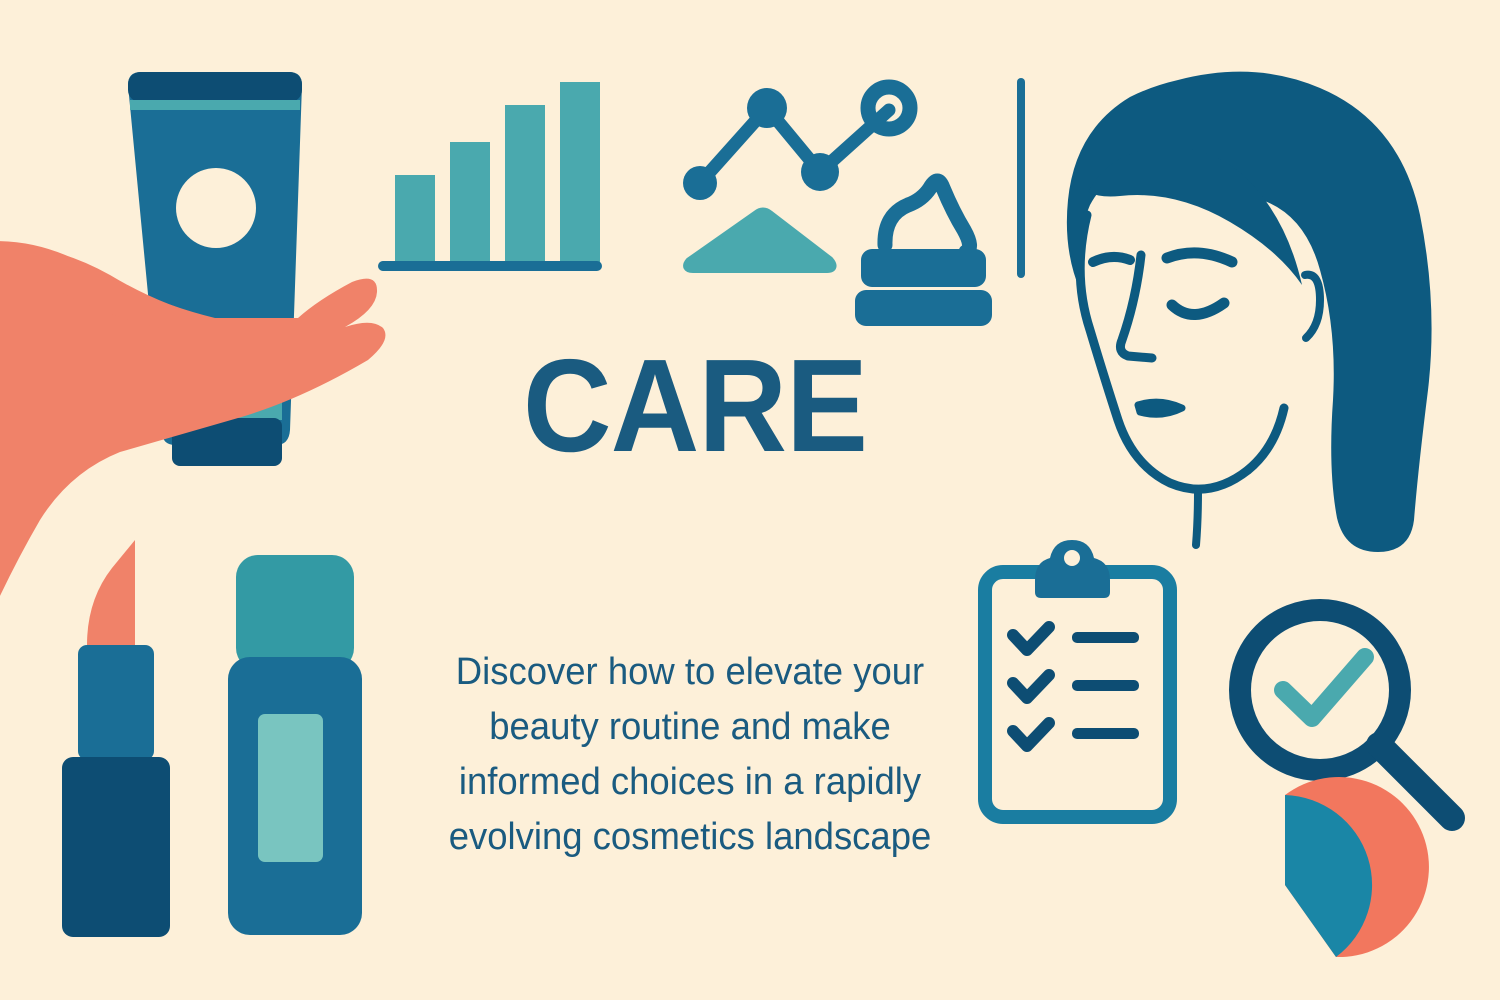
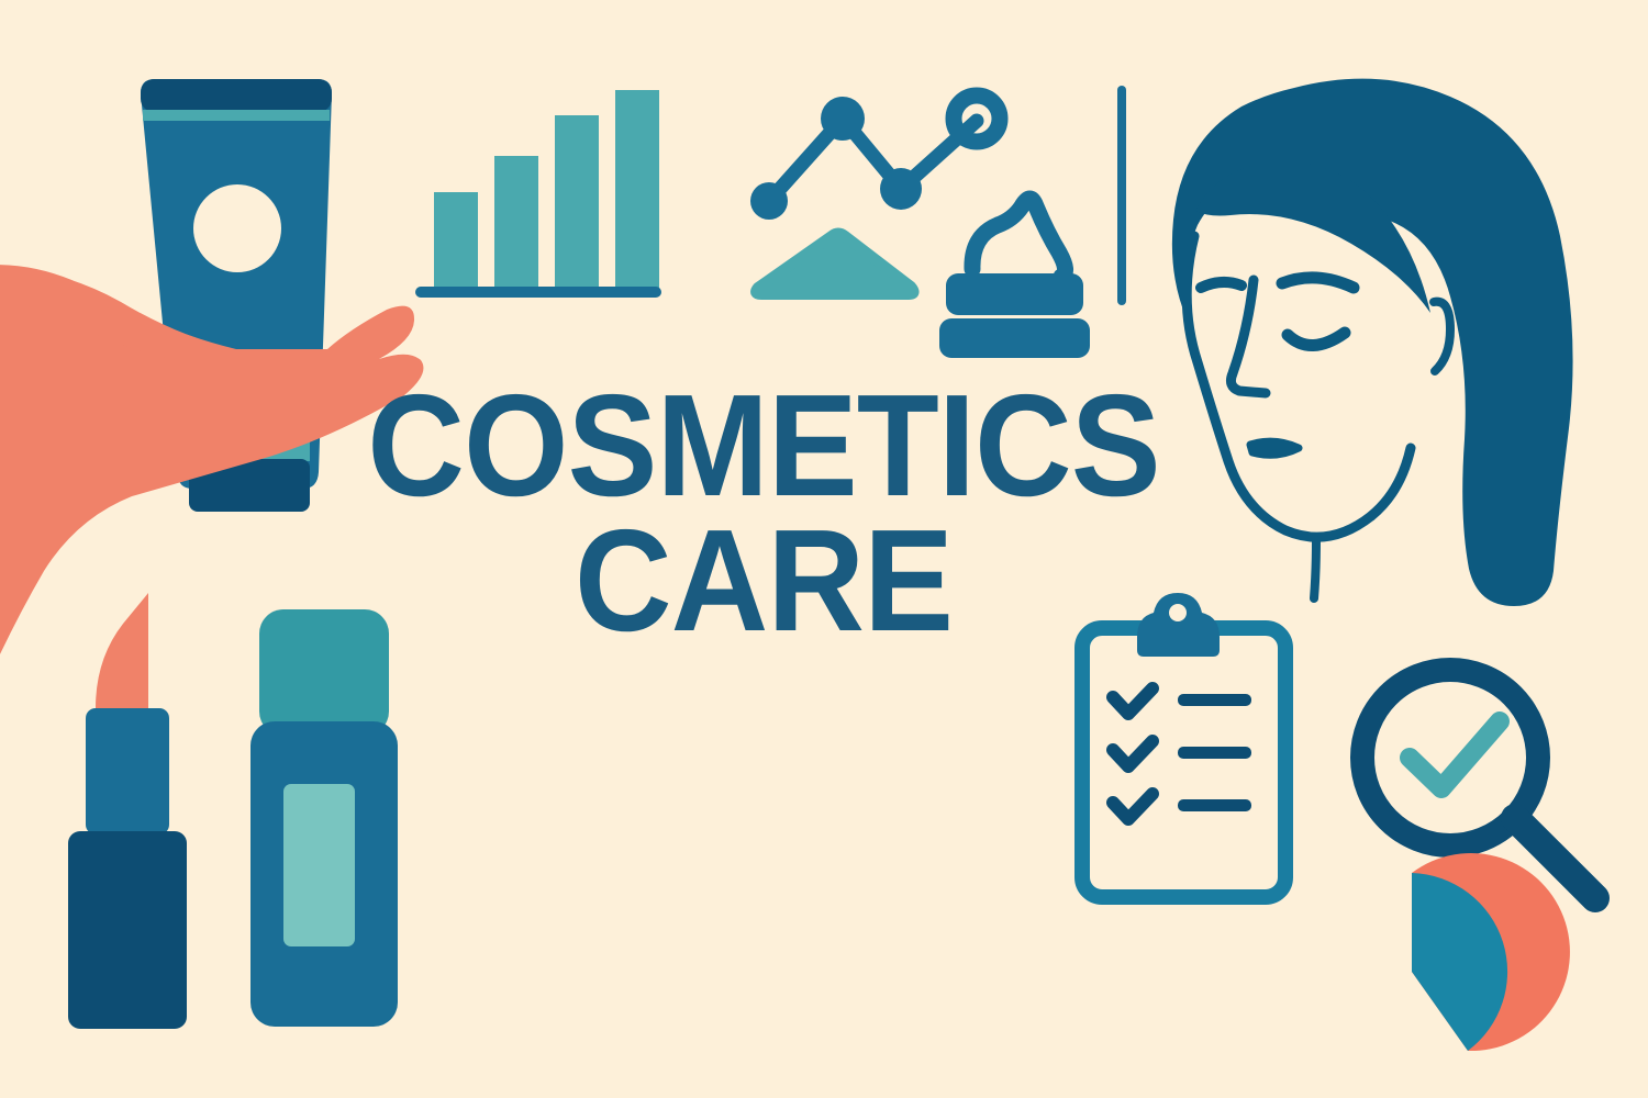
+ COSMETICS
  CARE
- Discover how to elevate your beauty routine and make informed choices in a rapidly evolving cosmetics landscape
